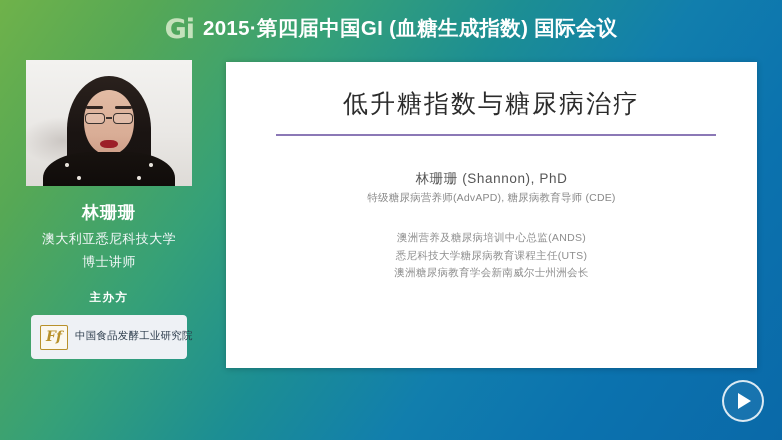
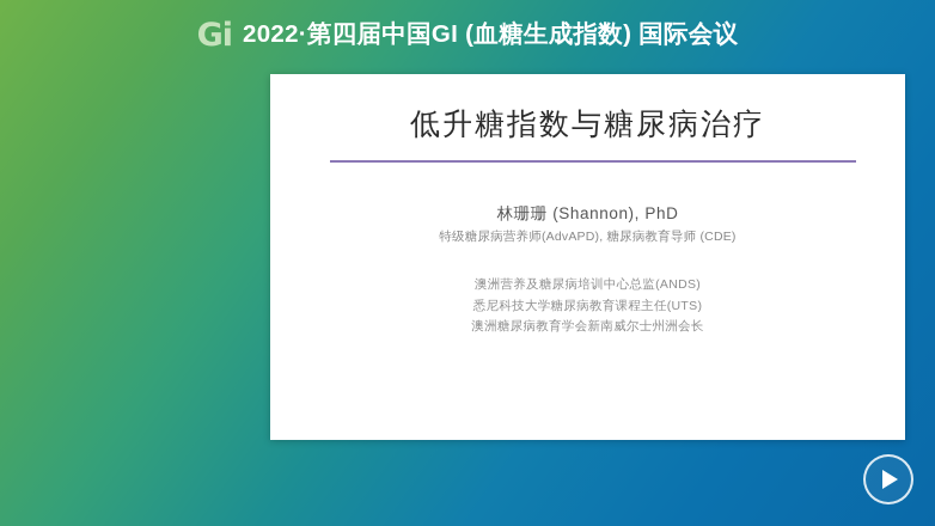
  Gi
- 2015·第四届中国GI (血糖生成指数) 国际会议
+ 2022·第四届中国GI (血糖生成指数) 国际会议
- 林珊珊
- 澳大利亚悉尼科技大学
- 博士讲师
- 主办方
- Ff
- 中国食品发酵工业研究院
  低升糖指数与糖尿病治疗
  林珊珊 (Shannon), PhD
  特级糖尿病营养师(AdvAPD), 糖尿病教育导师 (CDE)
  澳洲营养及糖尿病培训中心总监(ANDS)
  悉尼科技大学糖尿病教育课程主任(UTS)
  澳洲糖尿病教育学会新南威尔士州洲会长
